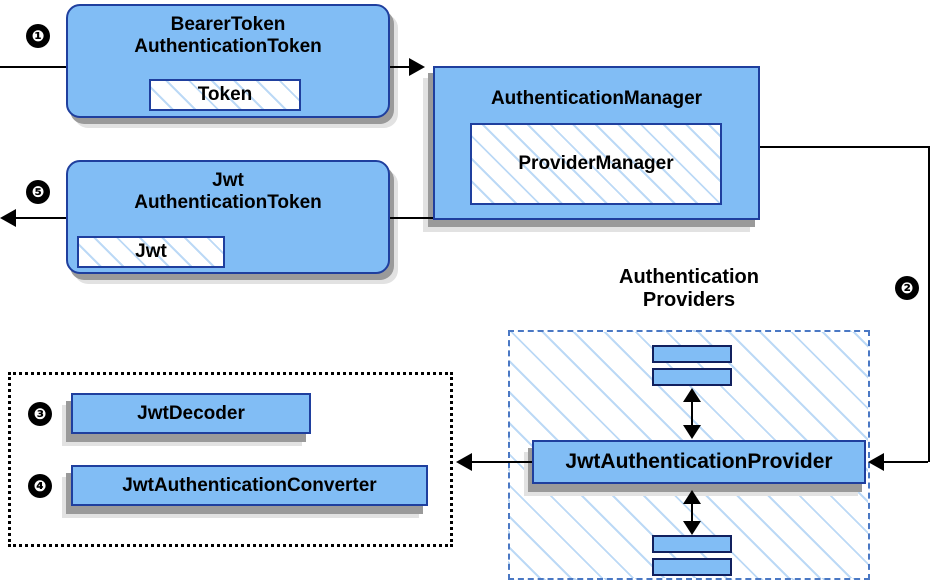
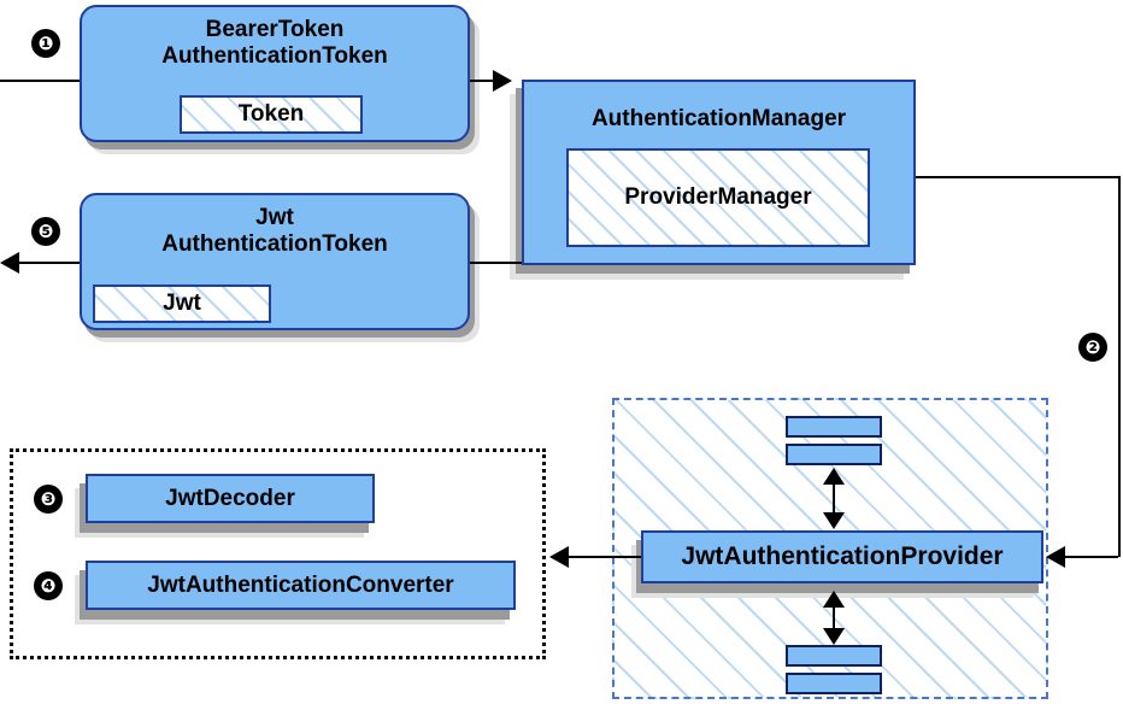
- Authentication
- Providers
  BearerToken
  AuthenticationToken
  Token
  Jwt
  AuthenticationToken
  Jwt
  AuthenticationManager
  ProviderManager
  JwtAuthenticationProvider
  JwtDecoder
  JwtAuthenticationConverter
  ❶
  ❺
  ❷
  ❸
  ❹
